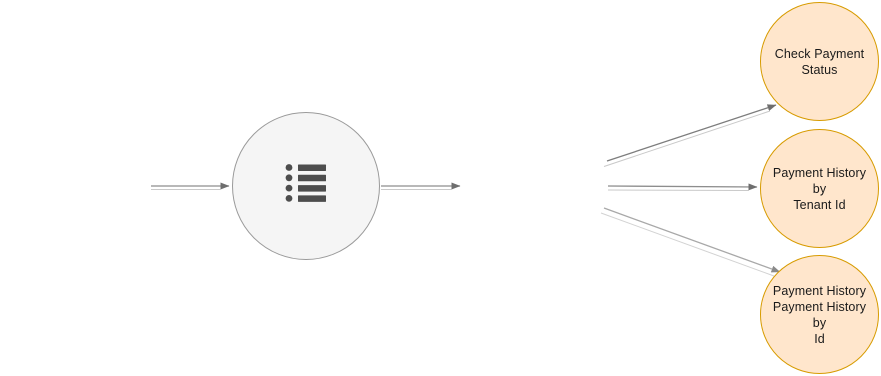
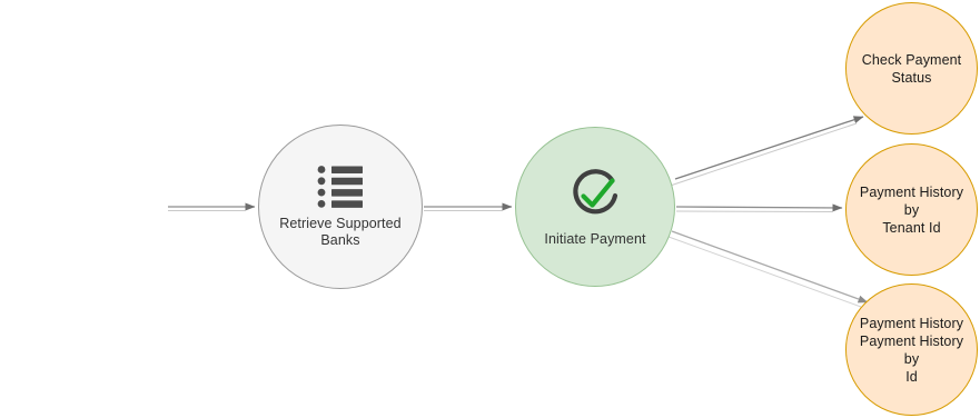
+ Retrieve Supported Banks
+ Initiate Payment
  Check Payment
  Status
  Payment History by
  Tenant Id
  Payment History
  Payment History by
  Id
